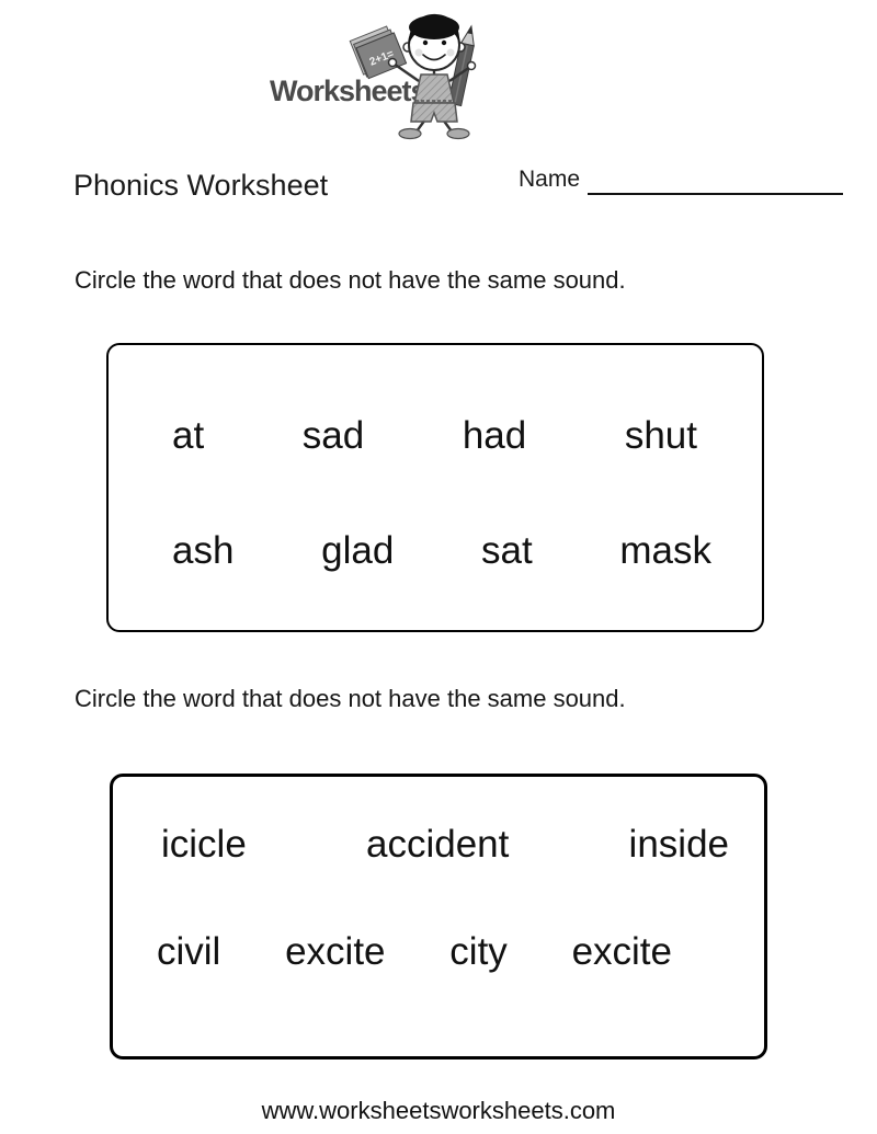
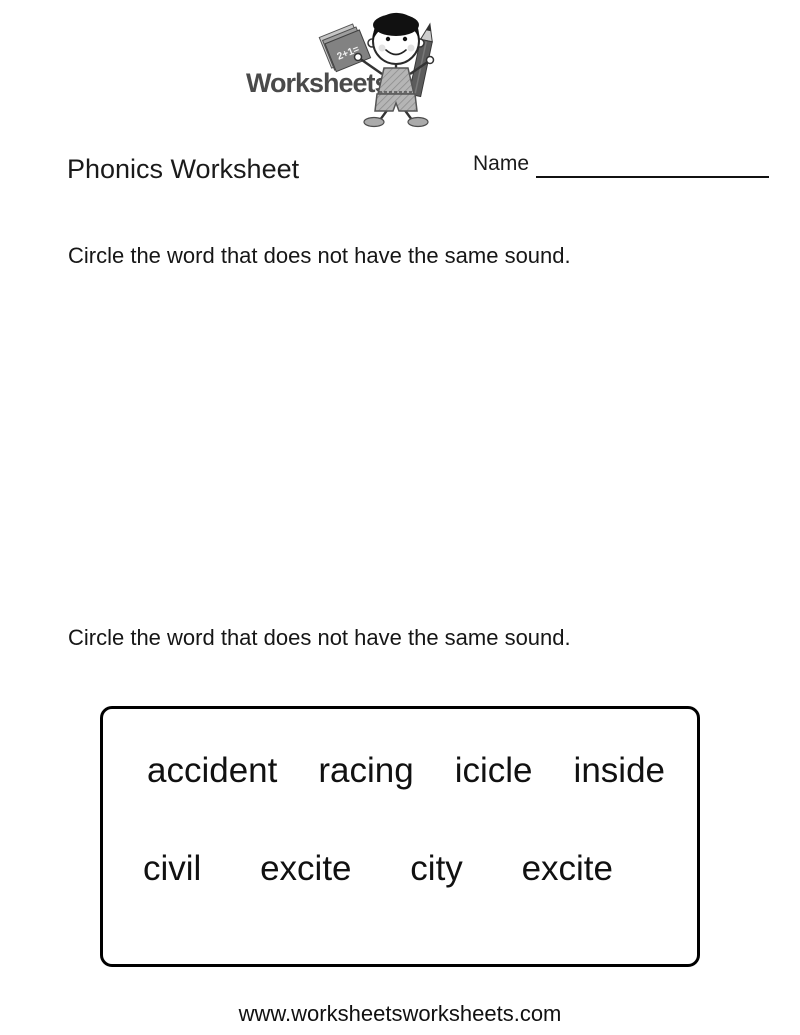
  Worksheet
  Phonics Worksheet
  Name
  Circle the word that does not have the same sound.
- at
- sad
- had
- shut
- ash
- glad
- sat
- mask
  Circle the word that does not have the same sound.
- icicle
+ accident
+ racing
- accident
+ icicle
  inside
  civil
  excite
  city
  excite
  www.worksheetsworksheets.com
